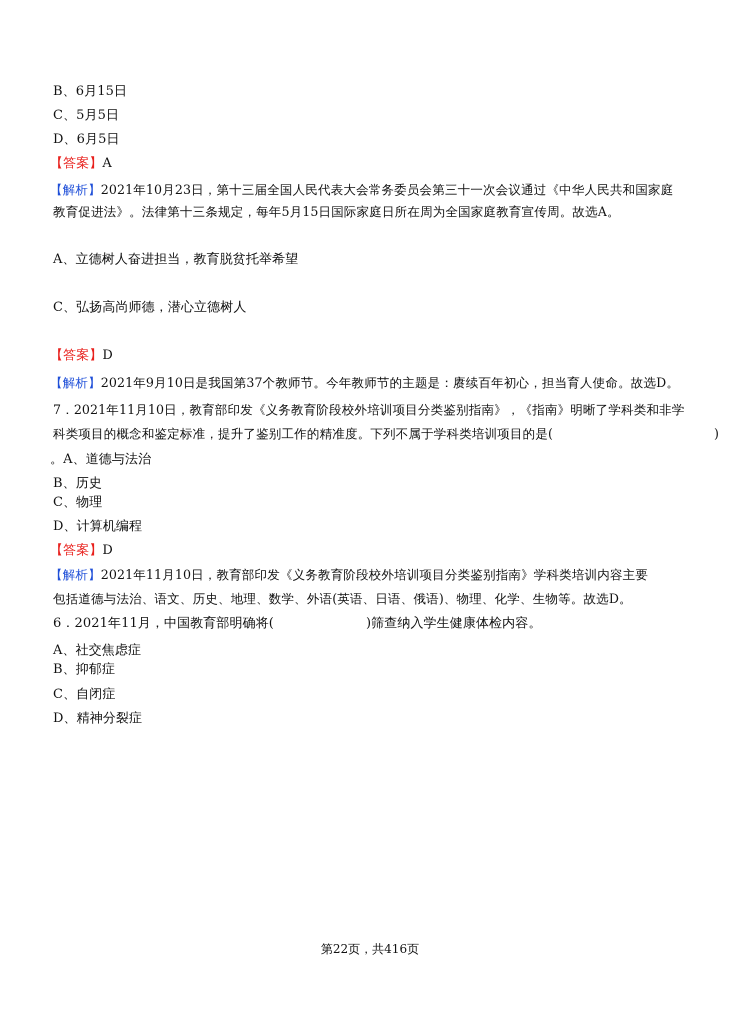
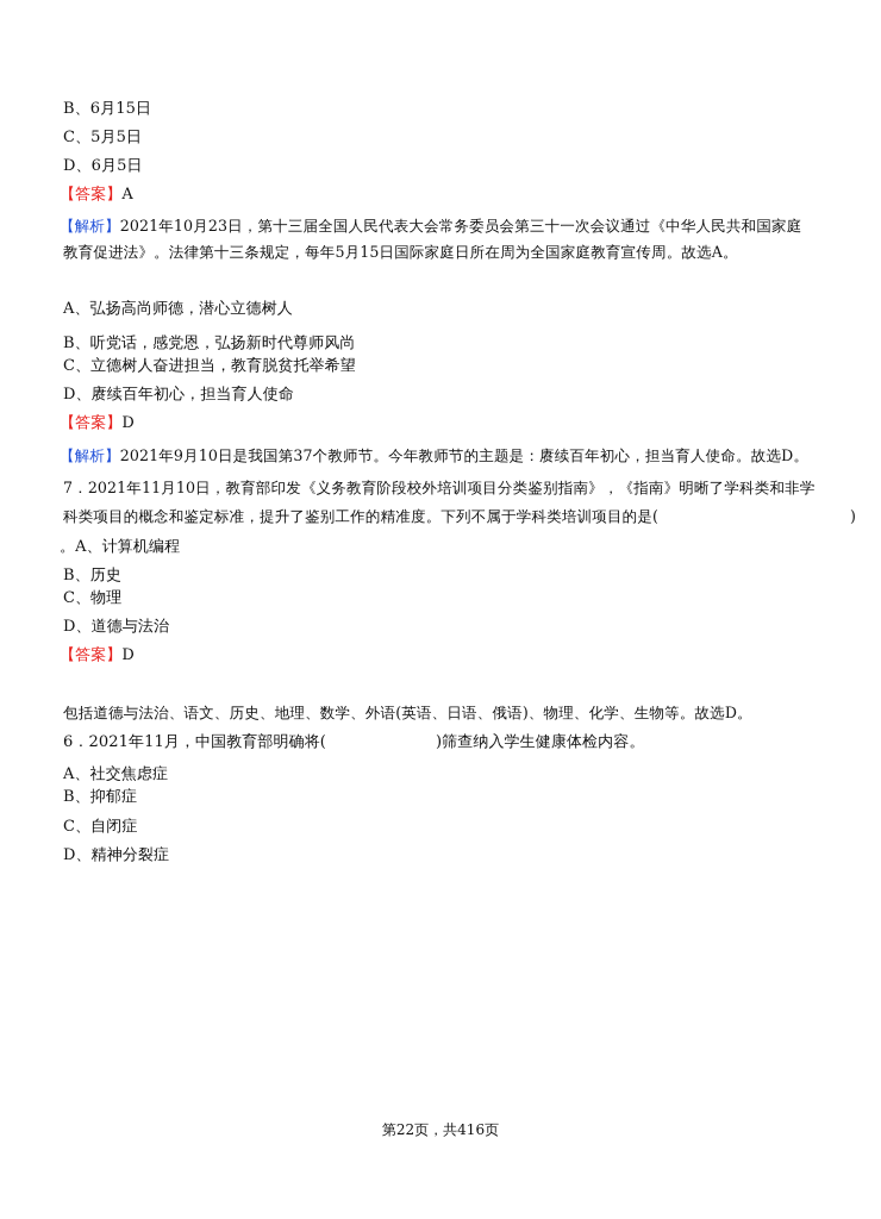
  B、6月15日
  C、5月5日
  D、6月5日
  【答案】A
  【解析】2021年10月23日，第十三届全国人民代表大会常务委员会第三十一次会议通过《中华人民共和国家庭
  教育促进法》。法律第十三条规定，每年5月15日国际家庭日所在周为全国家庭教育宣传周。故选A。
- A、立德树人奋进担当，教育脱贫托举希望
+ A、弘扬高尚师德，潜心立德树人
+ B、听党话，感党恩，弘扬新时代尊师风尚
- C、弘扬高尚师德，潜心立德树人
+ C、立德树人奋进担当，教育脱贫托举希望
+ D、赓续百年初心，担当育人使命
  【答案】D
  【解析】2021年9月10日是我国第37个教师节。今年教师节的主题是：赓续百年初心，担当育人使命。故选D。
  7．2021年11月10日，教育部印发《义务教育阶段校外培训项目分类鉴别指南》，《指南》明晰了学科类和非学
  科类项目的概念和鉴定标准，提升了鉴别工作的精准度。下列不属于学科类培训项目的是(
  )
- 。A、道德与法治
+ 。A、计算机编程
  B、历史
  C、物理
- D、计算机编程
+ D、道德与法治
  【答案】D
- 【解析】2021年11月10日，教育部印发《义务教育阶段校外培训项目分类鉴别指南》学科类培训内容主要
  包括道德与法治、语文、历史、地理、数学、外语(英语、日语、俄语)、物理、化学、生物等。故选D。
  6．2021年11月，中国教育部明确将( )筛查纳入学生健康体检内容。
  A、社交焦虑症
  B、抑郁症
  C、自闭症
  D、精神分裂症
  第22页，共416页
